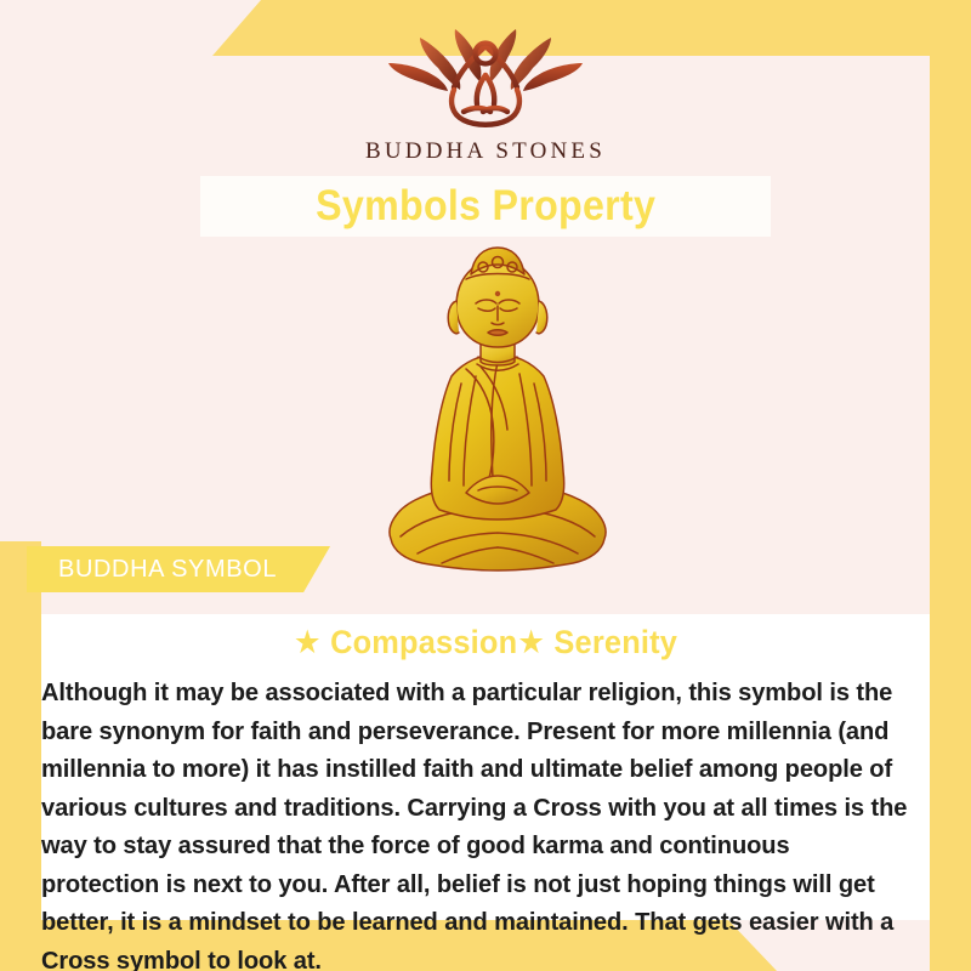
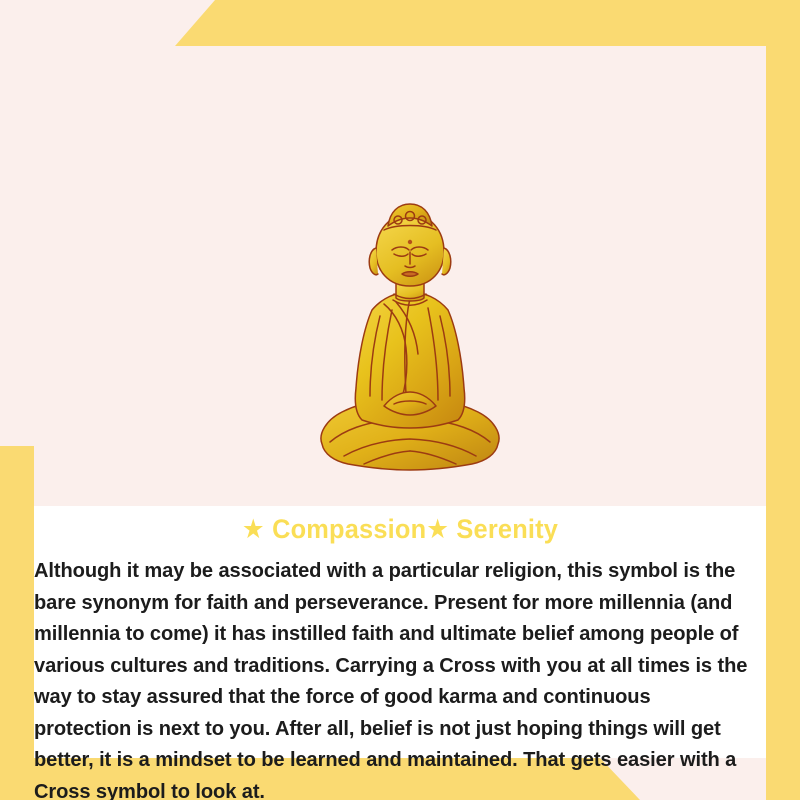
- BUDDHA STONES
- Symbols Property
- BUDDHA SYMBOL
  ★ Compassion★ Serenity
- Although it may be associated with a particular religion, this symbol is the bare synonym for faith and perseverance. Present for more millennia (and millennia to more) it has instilled faith and ultimate belief among people of various cultures and traditions. Carrying a Cross with you at all times is the way to stay assured that the force of good karma and continuous protection is next to you. After all, belief is not just hoping things will get better, it is a mindset to be learned and maintained. That gets easier with a Cross symbol to look at.
+ Although it may be associated with a particular religion, this symbol is the bare synonym for faith and perseverance. Present for more millennia (and millennia to come) it has instilled faith and ultimate belief among people of various cultures and traditions. Carrying a Cross with you at all times is the way to stay assured that the force of good karma and continuous protection is next to you. After all, belief is not just hoping things will get better, it is a mindset to be learned and maintained. That gets easier with a Cross symbol to look at.
